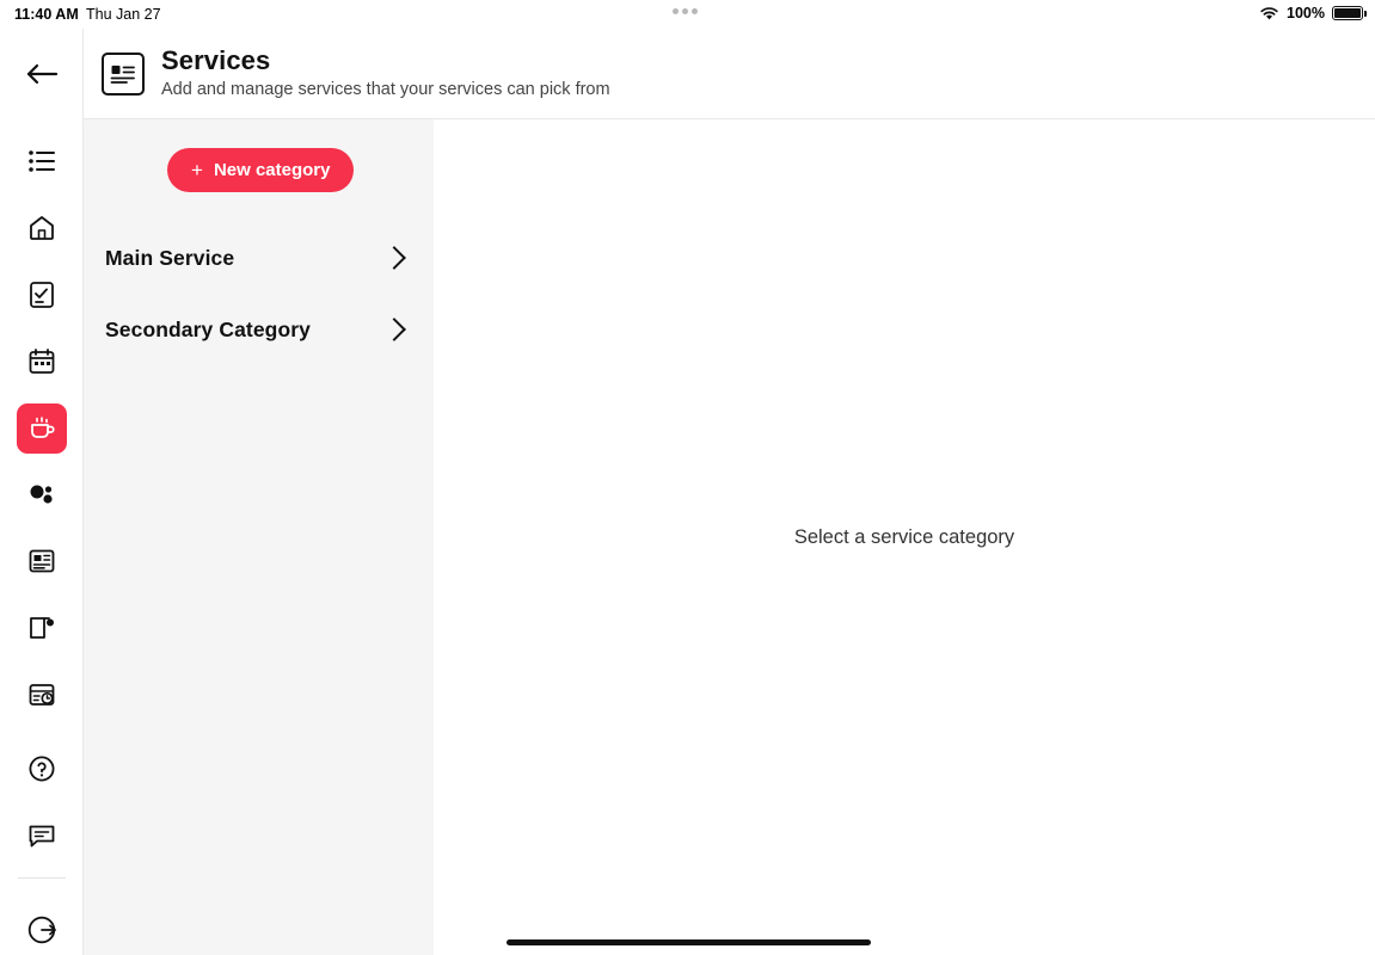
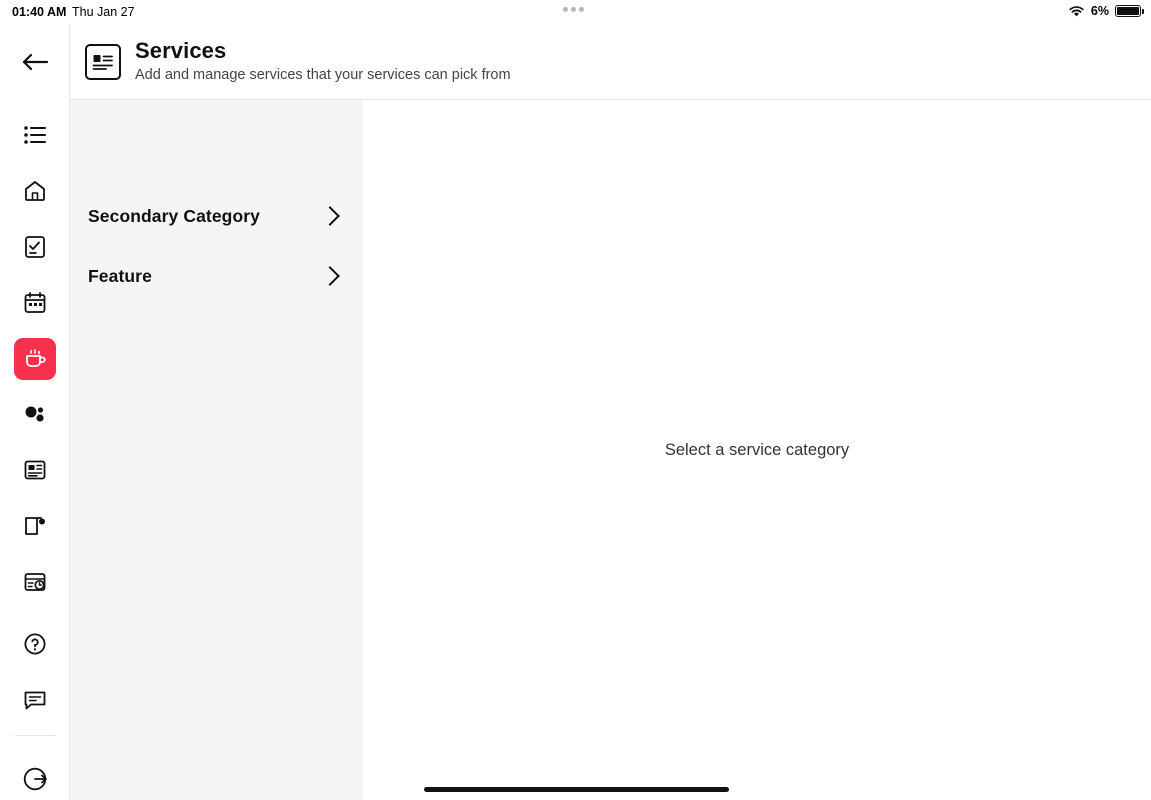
- 11:40 AM
+ 01:40 AM
  Thu Jan 27
- 100%
+ 6%
  Services
  Add and manage services that your services can pick from
- +
- New category
- Main Service
  Secondary Category
+ Feature
  Select a service category
